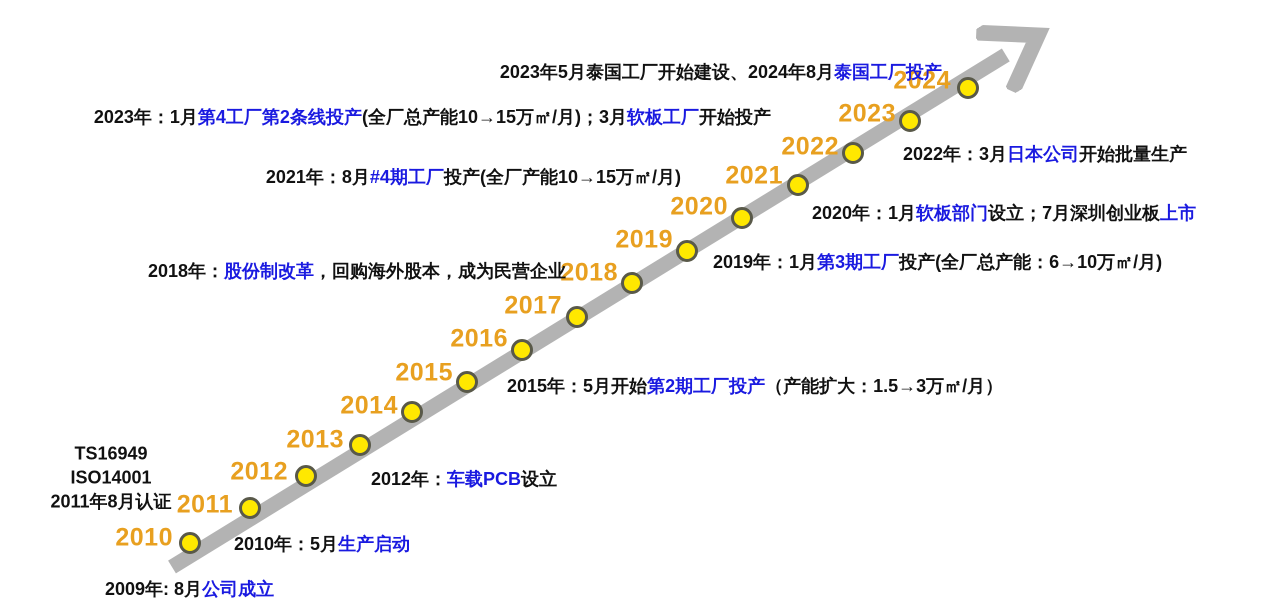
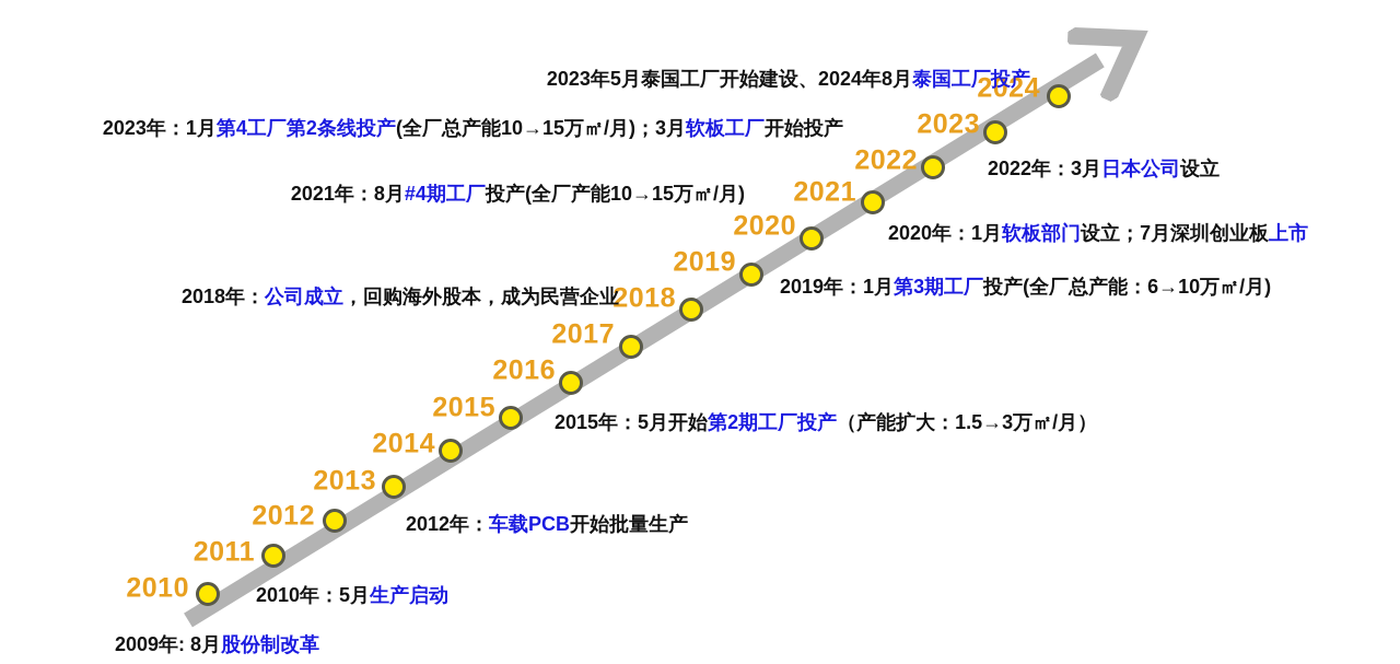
  2010
  2011
  2012
  2013
  2014
  2015
  2016
  2017
  2018
  2019
  2020
  2021
  2022
  2023
  2024
- TS16949
- ISO14001
- 2011年8月认证
- 2009年: 8月公司成立
+ 2009年: 8月股份制改革
  2010年：5月生产启动
- 2012年：车载PCB设立
+ 2012年：车载PCB开始批量生产
  2015年：5月开始第2期工厂投产（产能扩大：1.5→3万㎡/月）
- 2018年：股份制改革，回购海外股本，成为民营企业
+ 2018年：公司成立，回购海外股本，成为民营企业
  2019年：1月第3期工厂投产(全厂总产能：6→10万㎡/月)
  2020年：1月软板部门设立；7月深圳创业板上市
  2021年：8月#4期工厂投产(全厂产能10→15万㎡/月)
- 2022年：3月日本公司开始批量生产
+ 2022年：3月日本公司设立
  2023年：1月第4工厂第2条线投产(全厂总产能10→15万㎡/月)；3月软板工厂开始投产
  2023年5月泰国工厂开始建设、2024年8月泰国工厂投产
